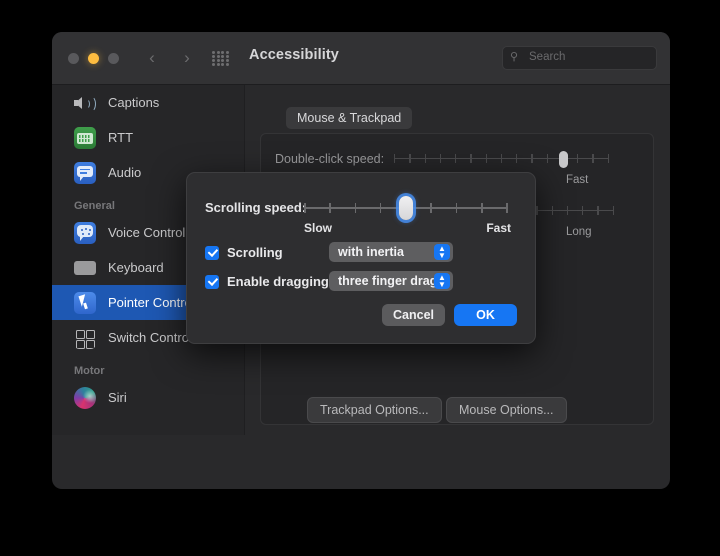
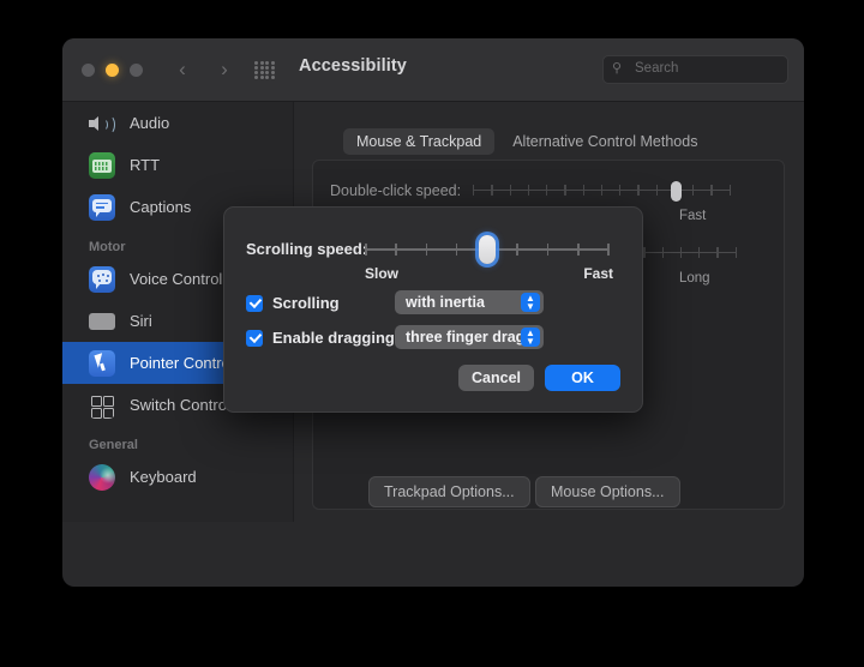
  ‹
  ›
  Accessibility
  ⚲
  Search
- Captions
+ Audio
  RTT
- Audio
+ Captions
- General
+ Motor
  Voice Control
- Keyboard
+ Siri
  Pointer Contr
  Switch Contro
- Motor
+ General
- Siri
+ Keyboard
  Mouse & Trackpad
+ Alternative Control Methods
  Double-click speed:
  Fast
  Long
  Trackpad Options...
  Mouse Options...
  Scrolling speed
  Slow
  Fast
  Scrolling
  with inertia
  ▲
  ▼
  Enable dragging
  three finger dra
  ▲
  ▼
  Cancel
  OK
